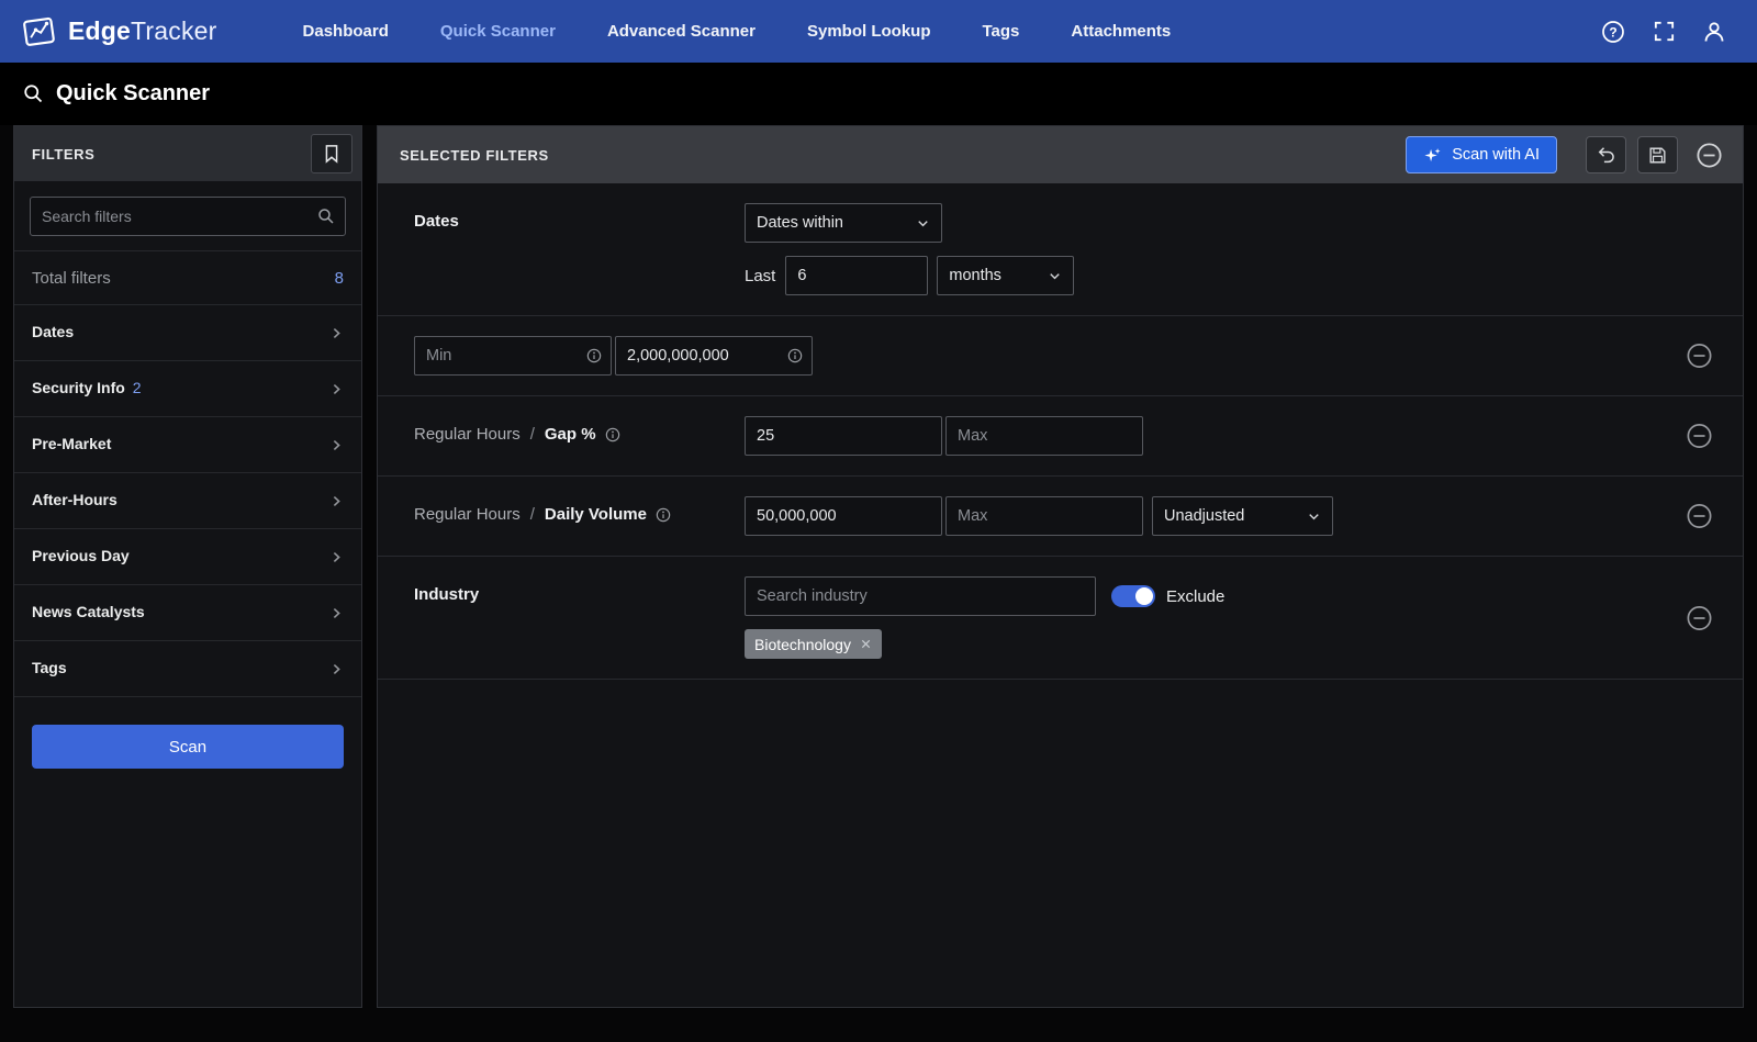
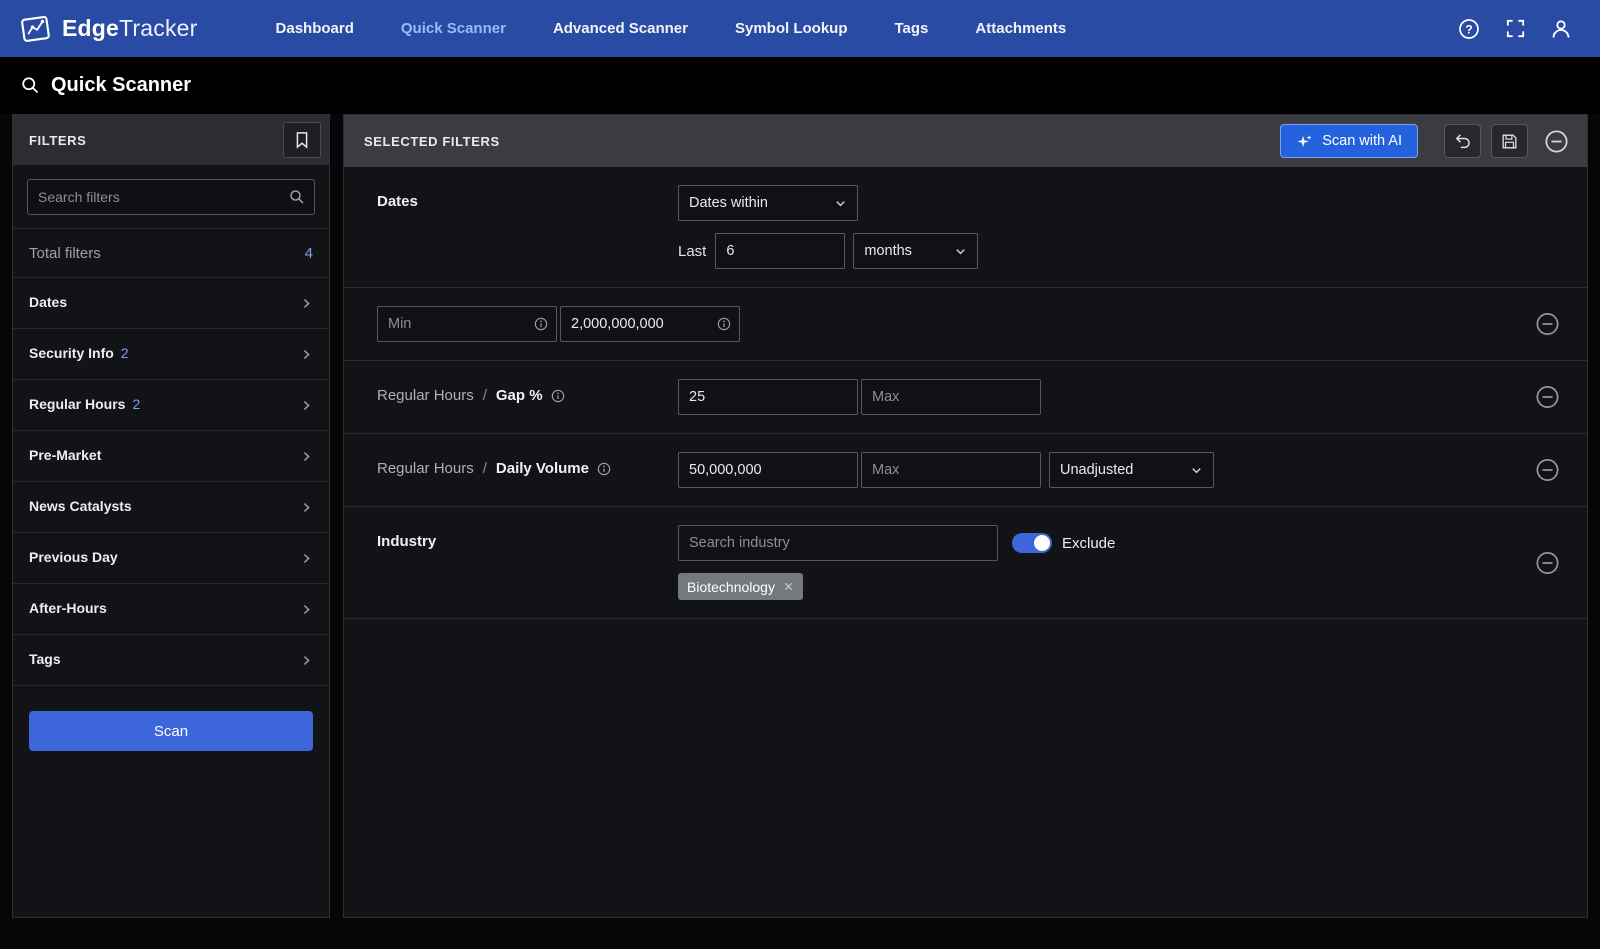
  EdgeTracker
  Dashboard
  Quick Scanner
  Advanced Scanner
  Symbol Lookup
  Tags
  Attachments
  ?
  Quick Scanner
  FILTERS
  Search filters
  Total filters
- 8
+ 4
  Dates
  Security Info 2
+ Regular Hours 2
  Pre-Market
- After-Hours
+ News Catalysts
  Previous Day
- News Catalysts
+ After-Hours
  Tags
  Scan
  SELECTED FILTERS
  Scan with AI
  Dates
  Dates within
  Last
  6
  months
  Min
  2,000,000,000
  Regular Hours
  /
  Gap %
  25
  Max
  Regular Hours
  /
  Daily Volume
  50,000,000
  Max
  Unadjusted
  Industry
  Search industry
  Exclude
  Biotechnology
